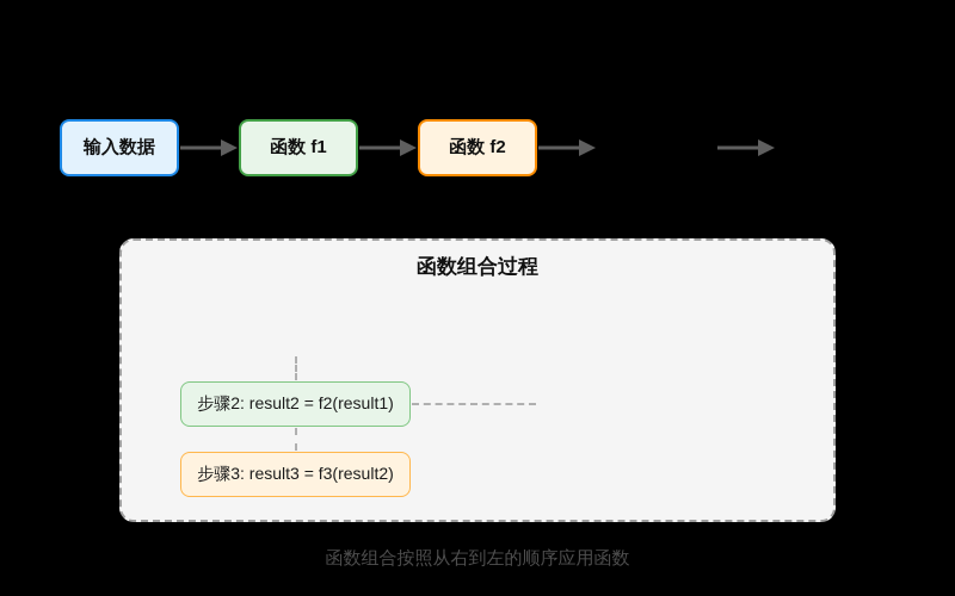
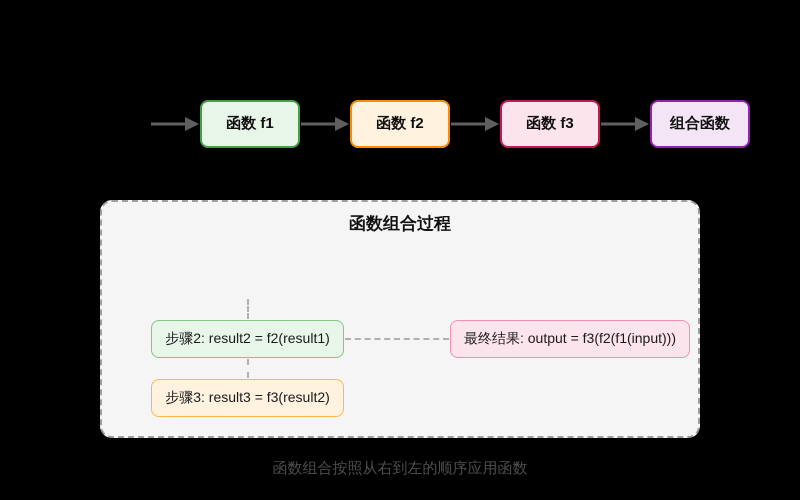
- 输入数据
  函数 f1
  函数 f2
+ 函数 f3
+ 组合函数
  函数组合过程
  步骤2: result2 = f2(result1)
  步骤3: result3 = f3(result2)
+ 最终结果: output = f3(f2(f1(input)))
  函数组合按照从右到左的顺序应用函数
